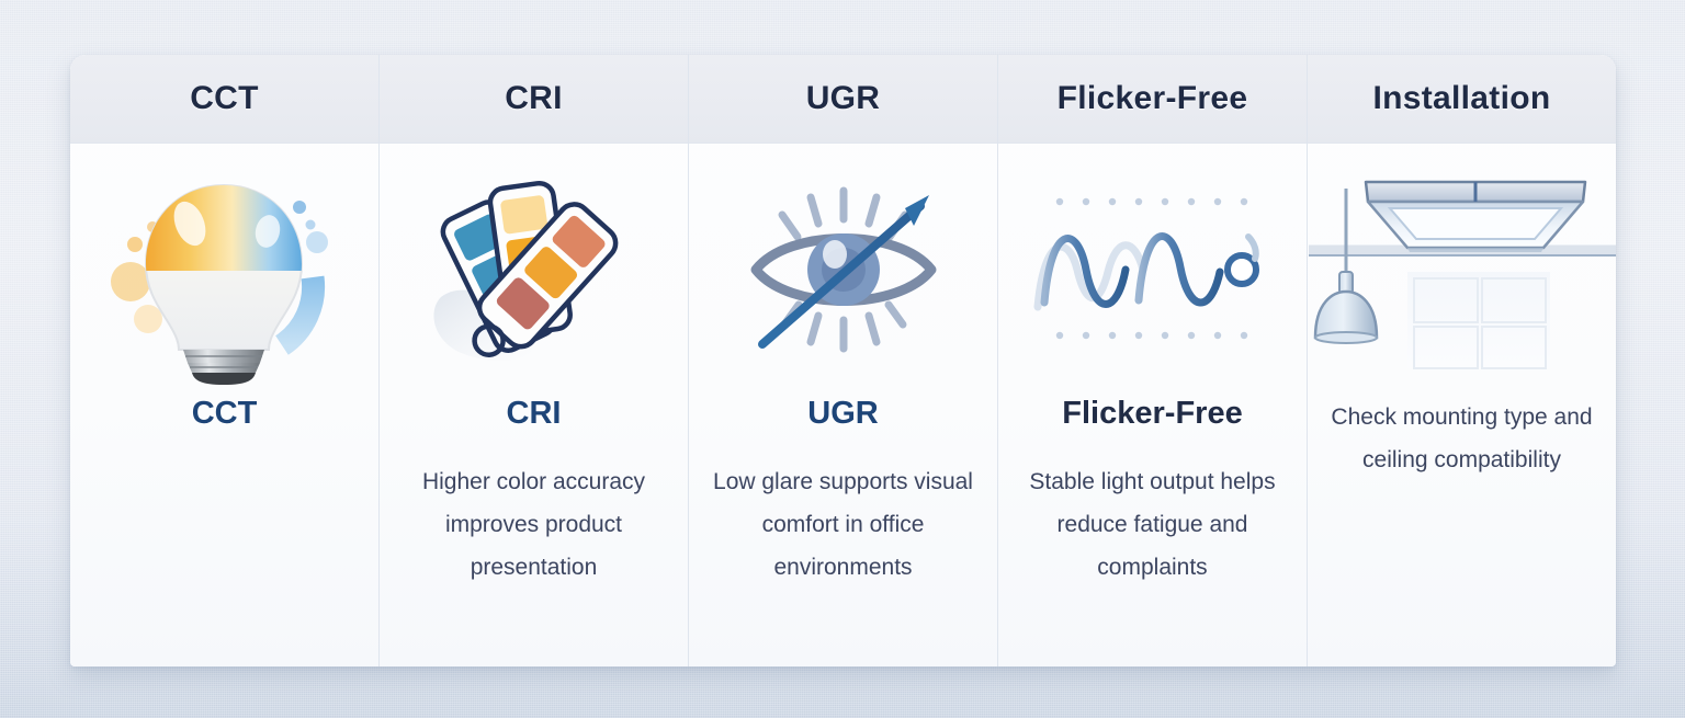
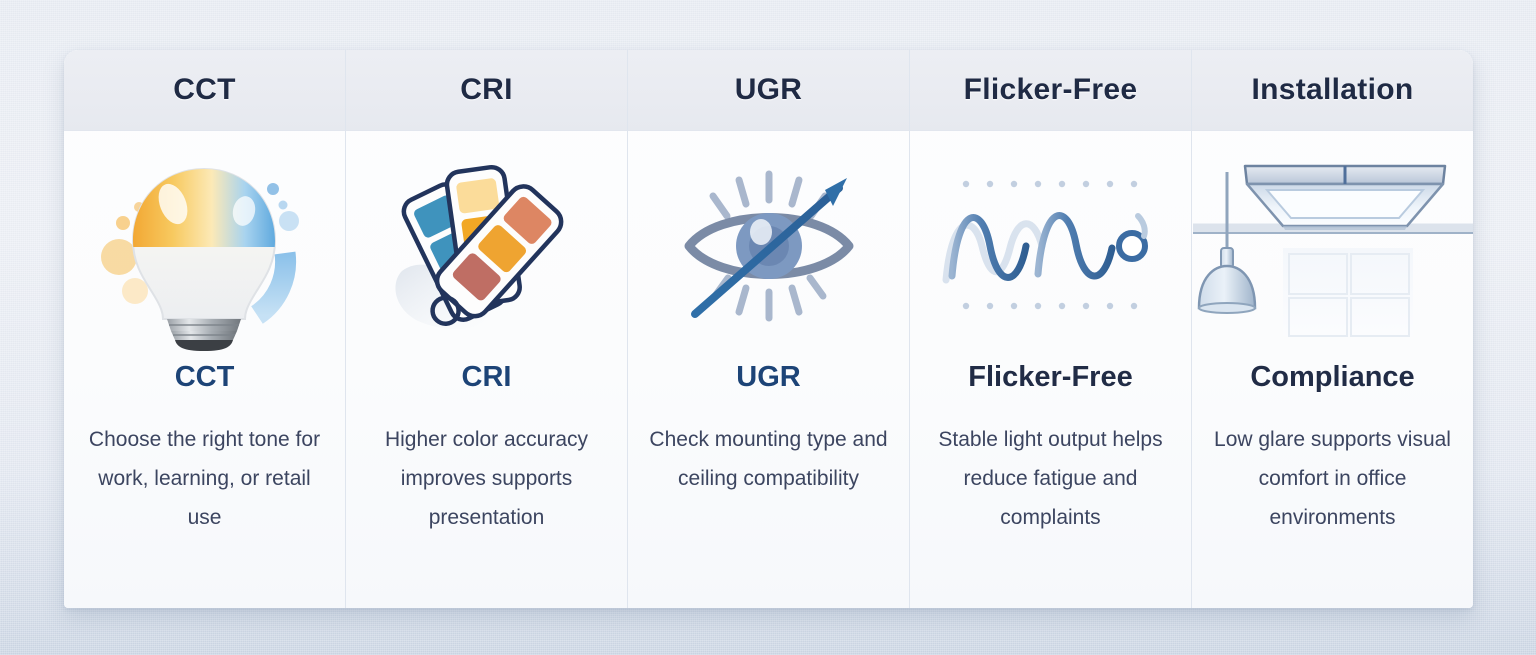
  CCT
  CCT
+ Choose the right tone for work, learning, or retail use
  CRI
  CRI
- Higher color accuracy improves product presentation
+ Higher color accuracy improves supports presentation
  UGR
  UGR
- Low glare supports visual comfort in office environments
+ Check mounting type and ceiling compatibility
  Flicker-Free
  Flicker-Free
  Stable light output helps reduce fatigue and complaints
  Installation
+ Compliance
- Check mounting type and ceiling compatibility
+ Low glare supports visual comfort in office environments
